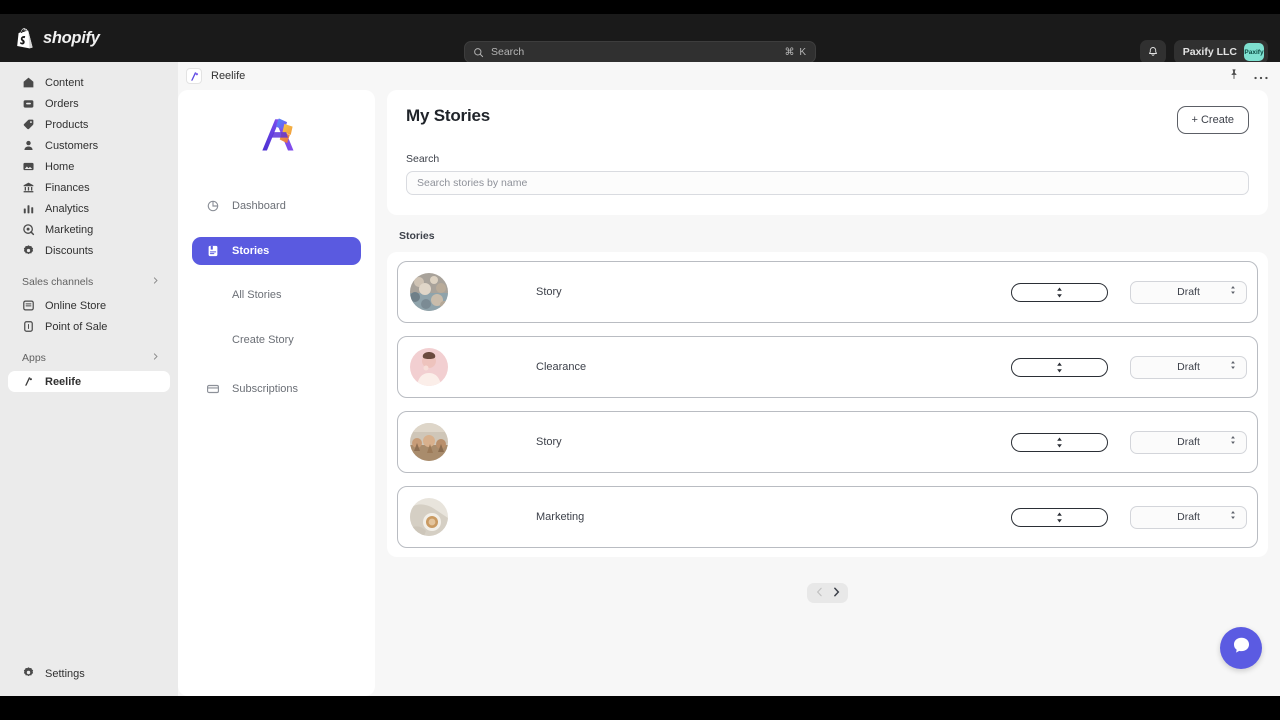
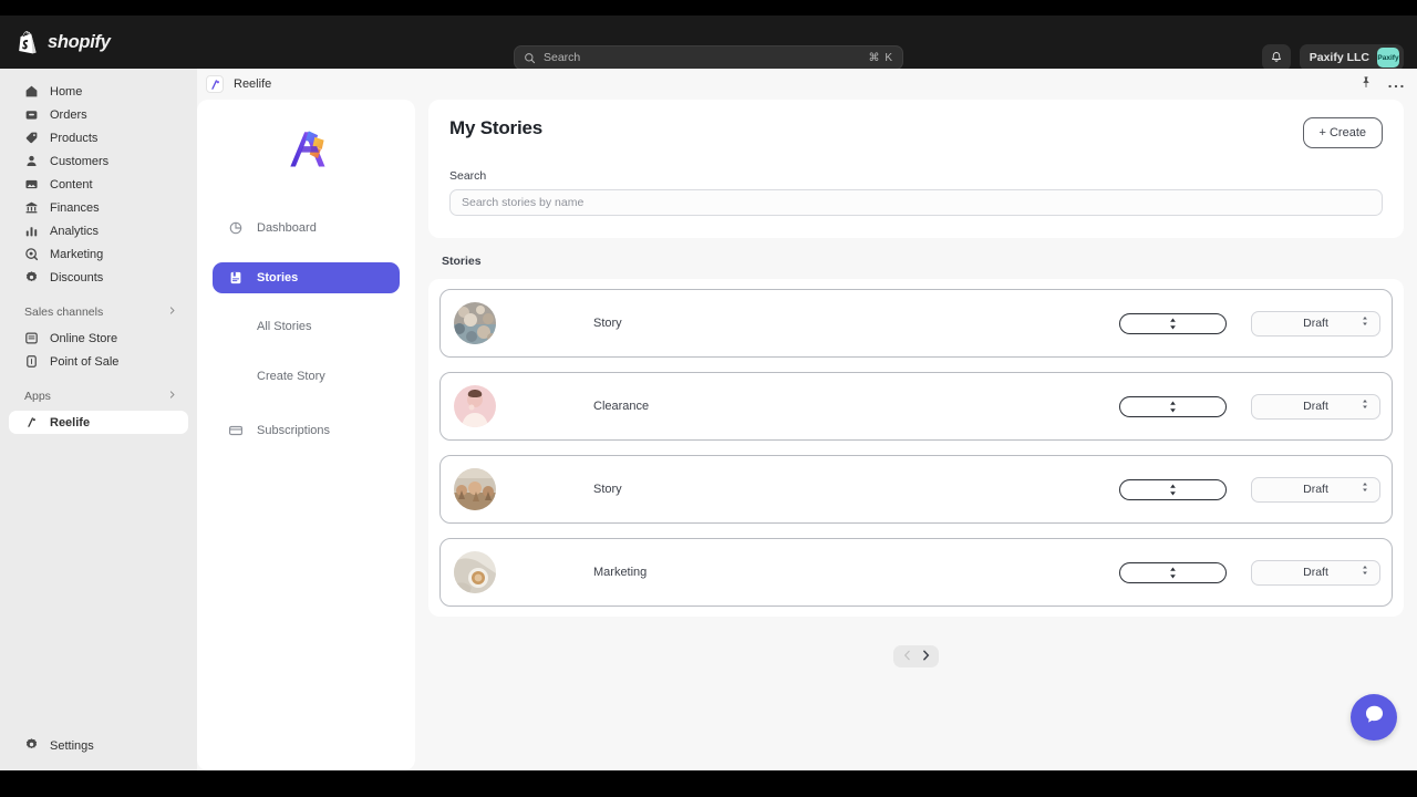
  shopify
  Search
  ⌘ K
  Paxify LLC
- Content
+ Home
  Orders
  Products
  Customers
- Home
+ Content
  Finances
  Analytics
  Marketing
  Discounts
  Sales channels
  Online Store
  Point of Sale
  Apps
  Reelife
  Settings
  Reelife
  Dashboard
  Stories
  All Stories
  Create Story
  Subscriptions
  My Stories
  + Create
  Search
  Search stories by name
  Stories
  Story
  Draft
  Clearance
  Draft
  Story
  Draft
  Marketing
  Draft
